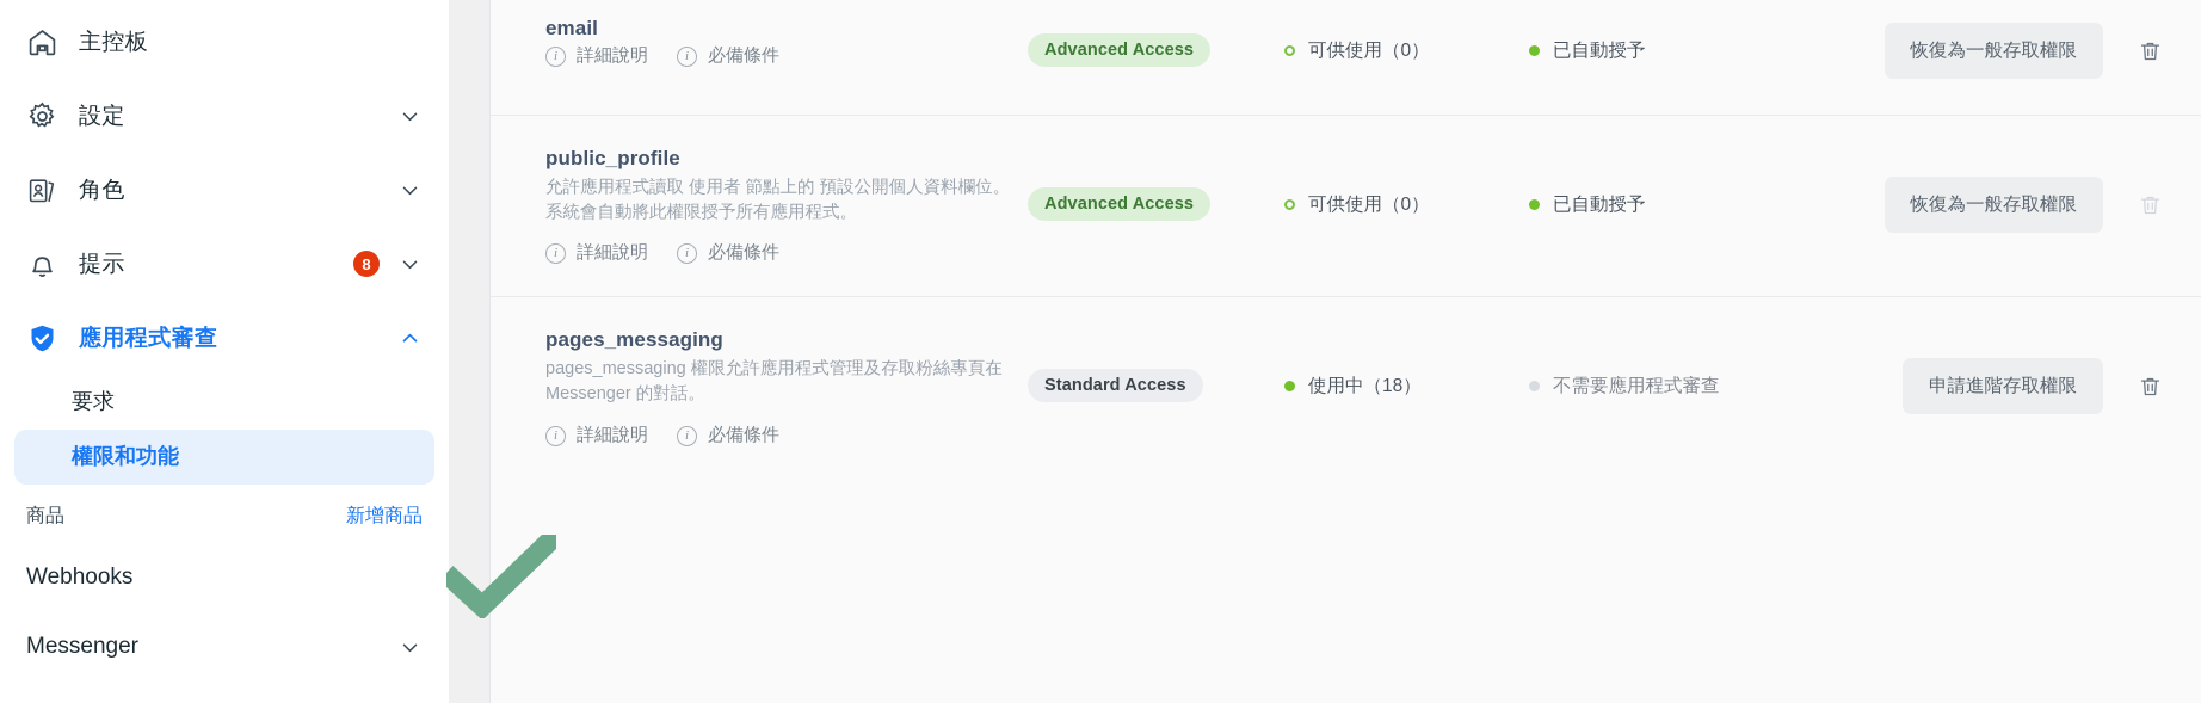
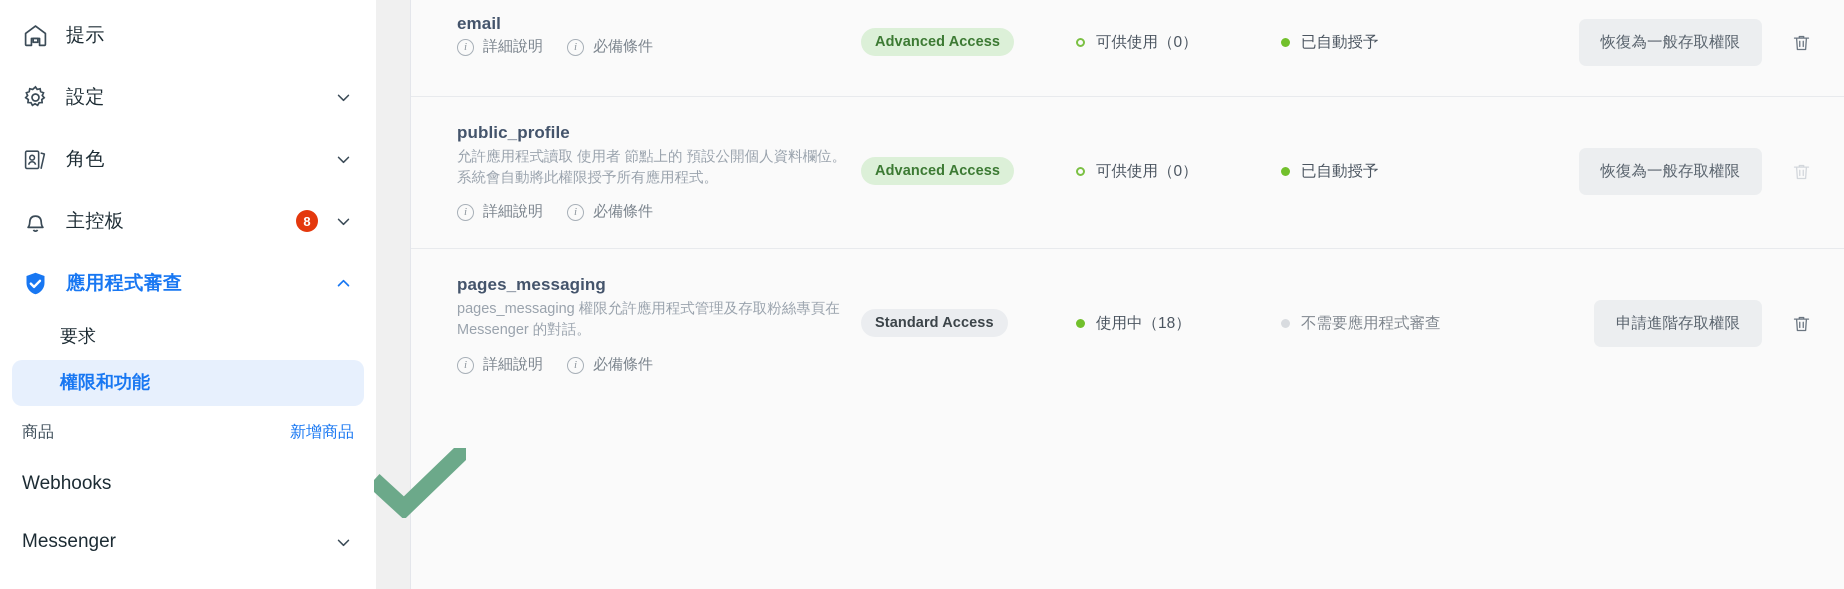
- 主控板
+ 提示
  設定
  角色
- 提示
+ 主控板
  8
  應用程式審查
  要求
  權限和功能
  商品
  新增商品
  Webhooks
  Messenger
  email
  i
  詳細說明
  i
  必備條件
  Advanced Access
  可供使用（0）
  已自動授予
  恢復為一般存取權限
  public_profile
  允許應用程式讀取 使用者 節點上的 預設公開個人資料欄位。系統會自動將此權限授予所有應用程式。
  i
  詳細說明
  i
  必備條件
  Advanced Access
  可供使用（0）
  已自動授予
  恢復為一般存取權限
  pages_messaging
  pages_messaging 權限允許應用程式管理及存取粉絲專頁在 Messenger 的對話。
  i
  詳細說明
  i
  必備條件
  Standard Access
  使用中（18）
  不需要應用程式審查
  申請進階存取權限
